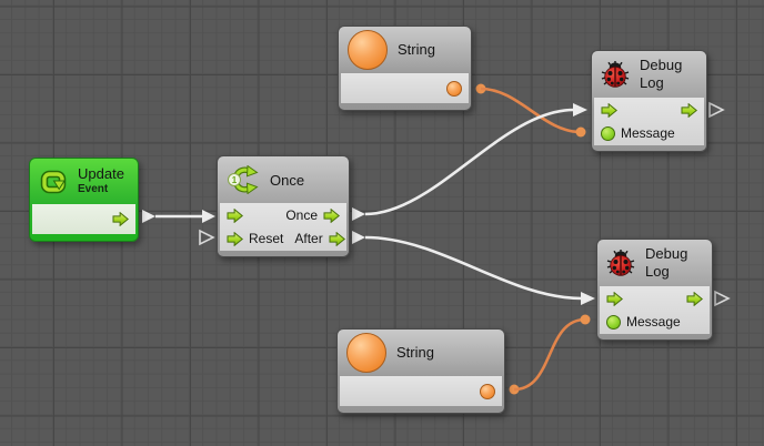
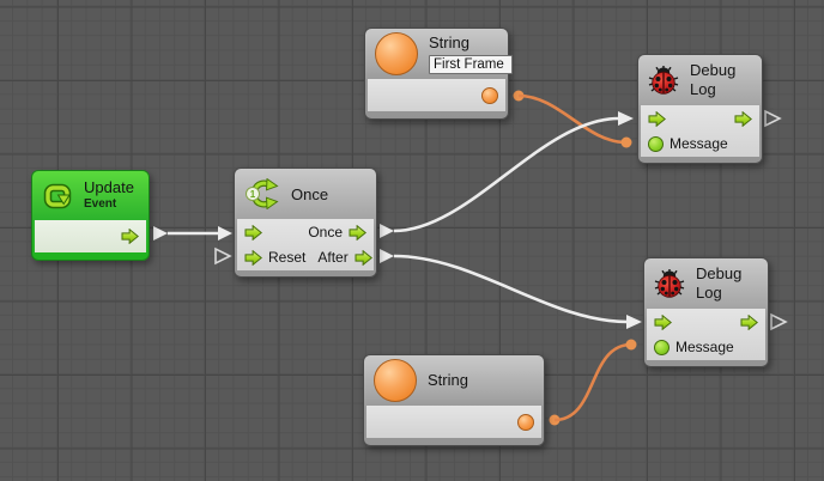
  Update
  Event
  1
  Once
  Once
  Reset
  After
  String
+ First Frame
  String
  Debug
  Log
  Message
  Debug
  Log
  Message
